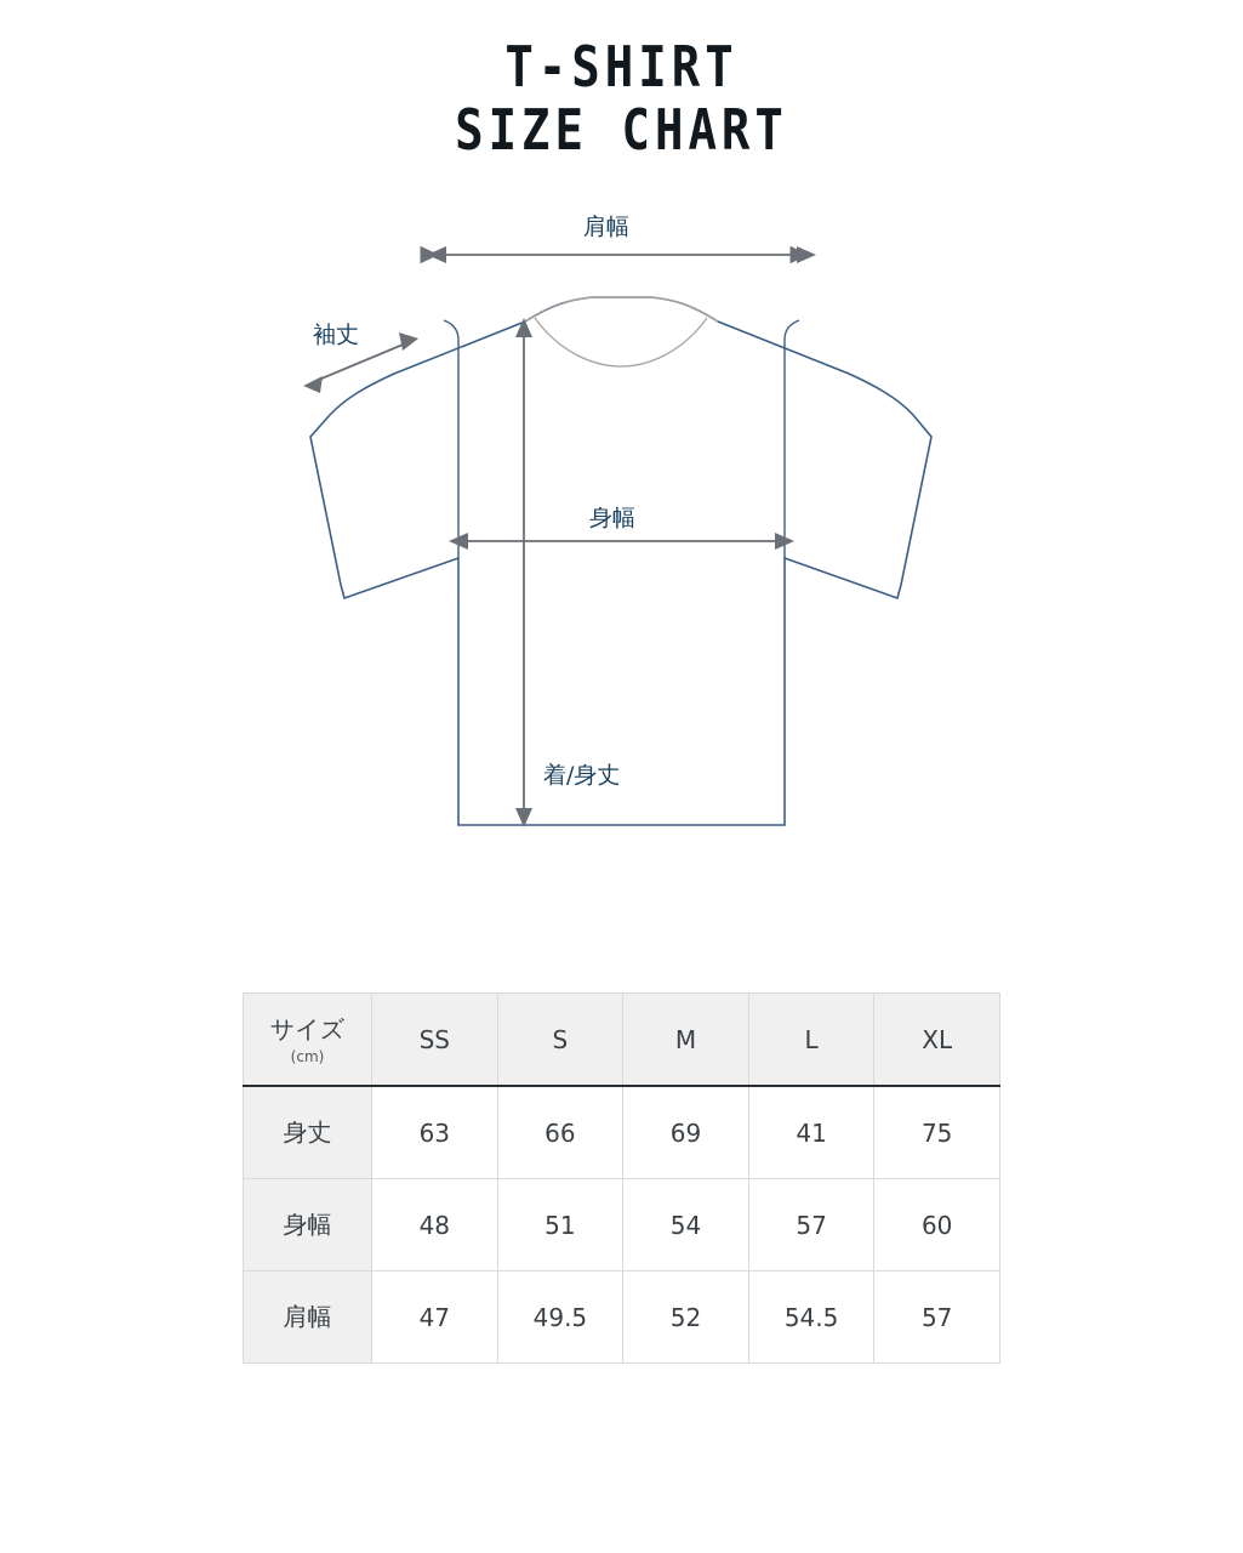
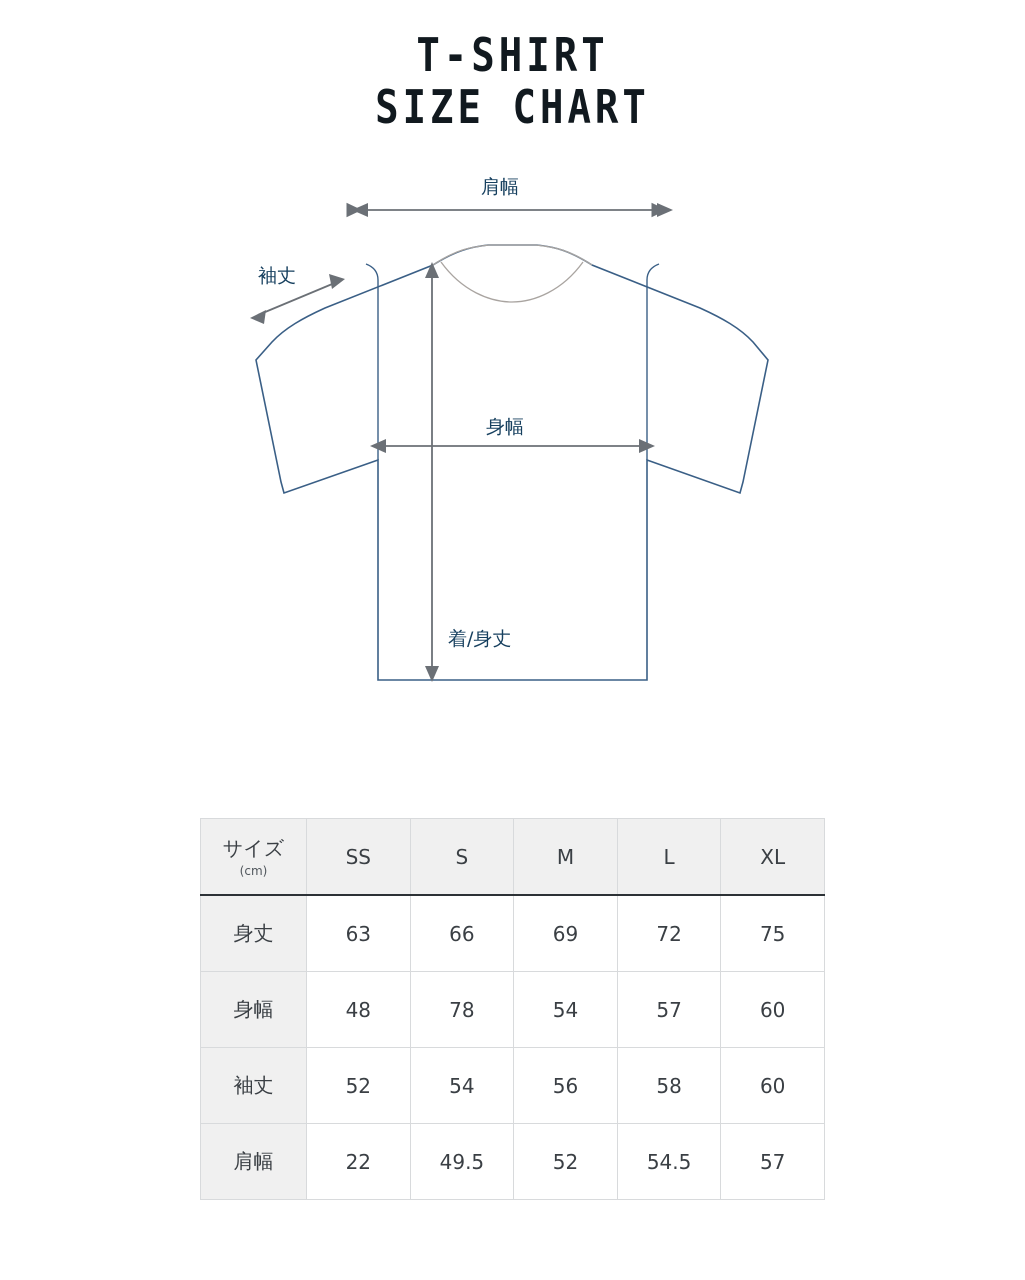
  T-SHIRT
  SIZE CHART
  肩幅
  袖丈
  身幅
  着/身丈
  サイズ (cm)	SS	S	M	L	XL
- 身丈	63	66	69	41	75
+ 身丈	63	66	69	72	75
- 身幅	48	51	54	57	60
+ 身幅	48	78	54	57	60
+ 袖丈	52	54	56	58	60
- 肩幅	47	49.5	52	54.5	57
+ 肩幅	22	49.5	52	54.5	57
